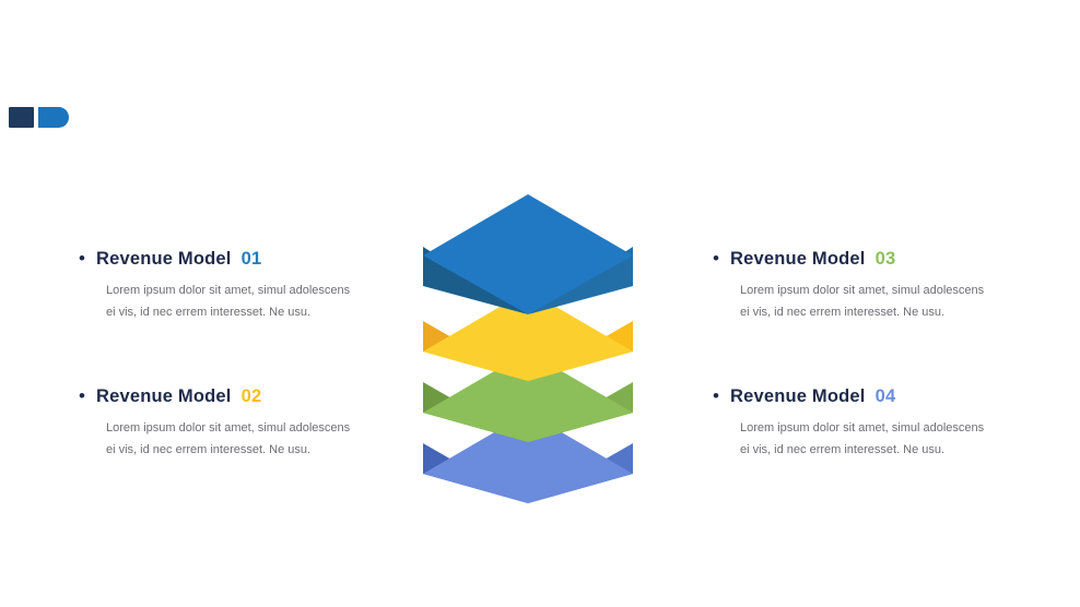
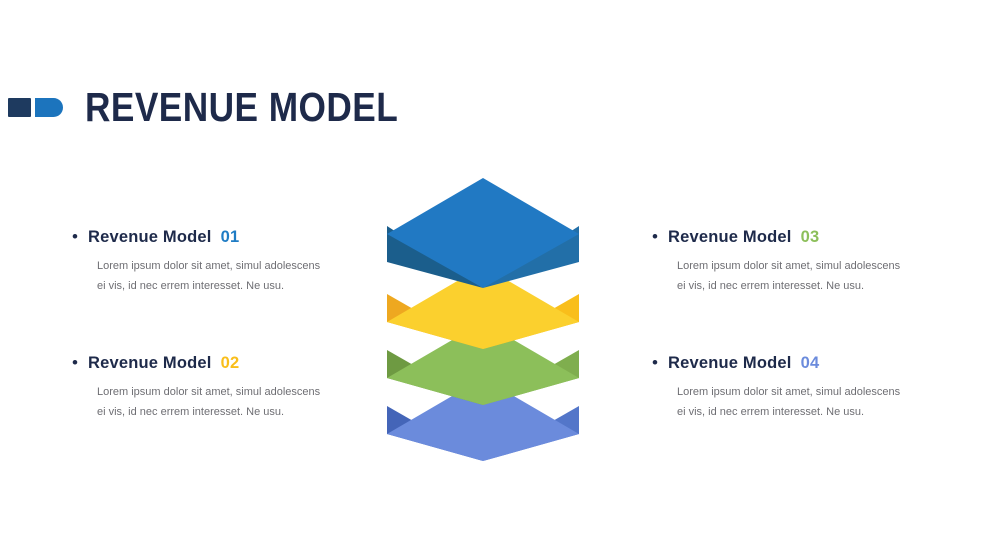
+ REVENUE MODEL
  •
  Revenue Model
  01
  Lorem ipsum dolor sit amet, simul adolescens
  ei vis, id nec errem interesset. Ne usu.
  •
  Revenue Model
  02
  Lorem ipsum dolor sit amet, simul adolescens
  ei vis, id nec errem interesset. Ne usu.
  •
  Revenue Model
  03
  Lorem ipsum dolor sit amet, simul adolescens
  ei vis, id nec errem interesset. Ne usu.
  •
  Revenue Model
  04
  Lorem ipsum dolor sit amet, simul adolescens
  ei vis, id nec errem interesset. Ne usu.
